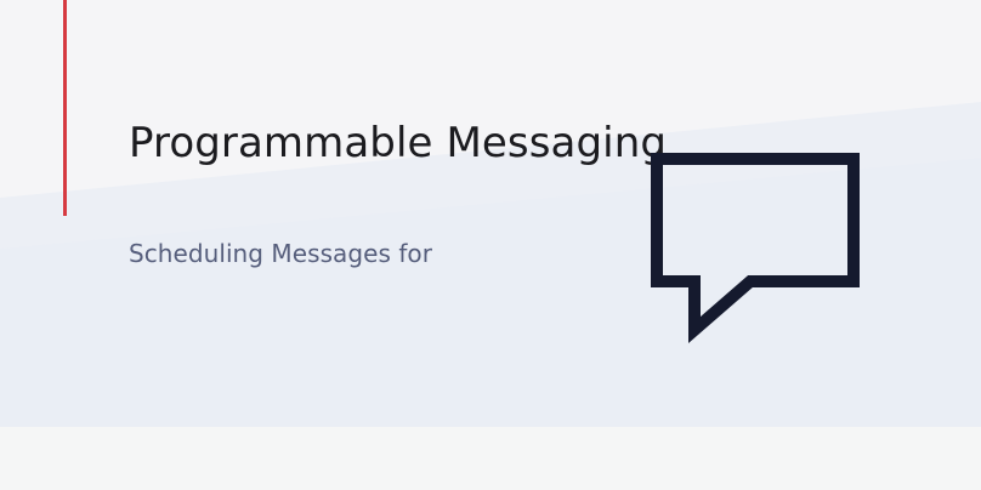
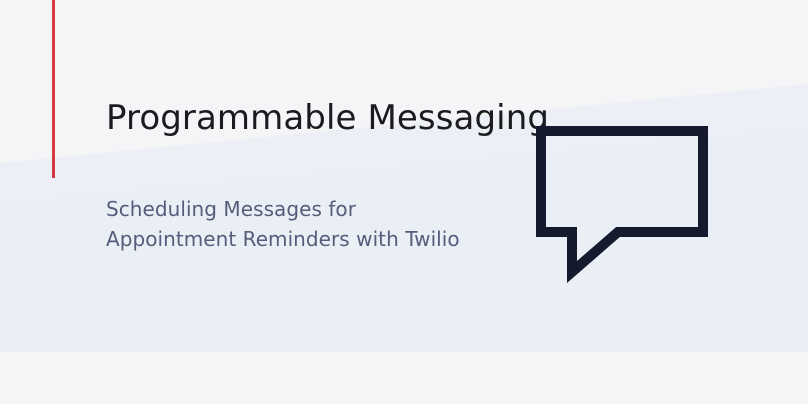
  Programmable Messaging
  Scheduling Messages for
+ Appointment Reminders with Twilio
